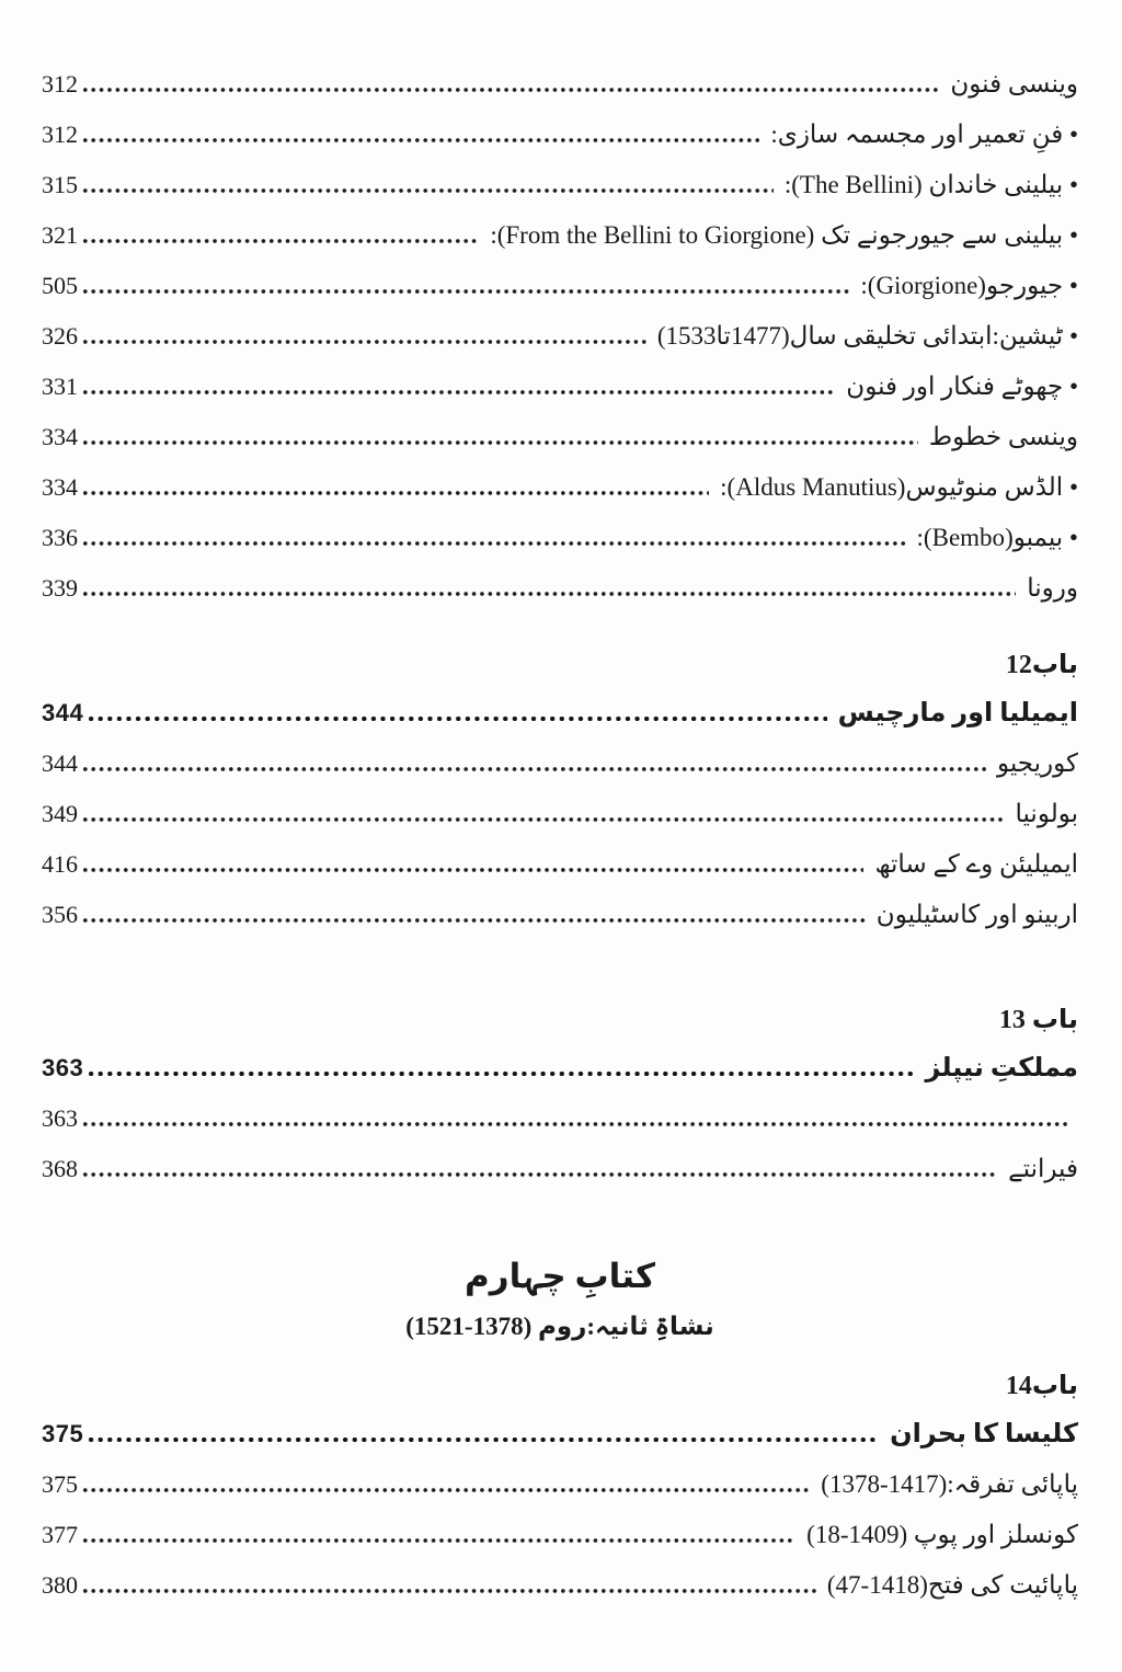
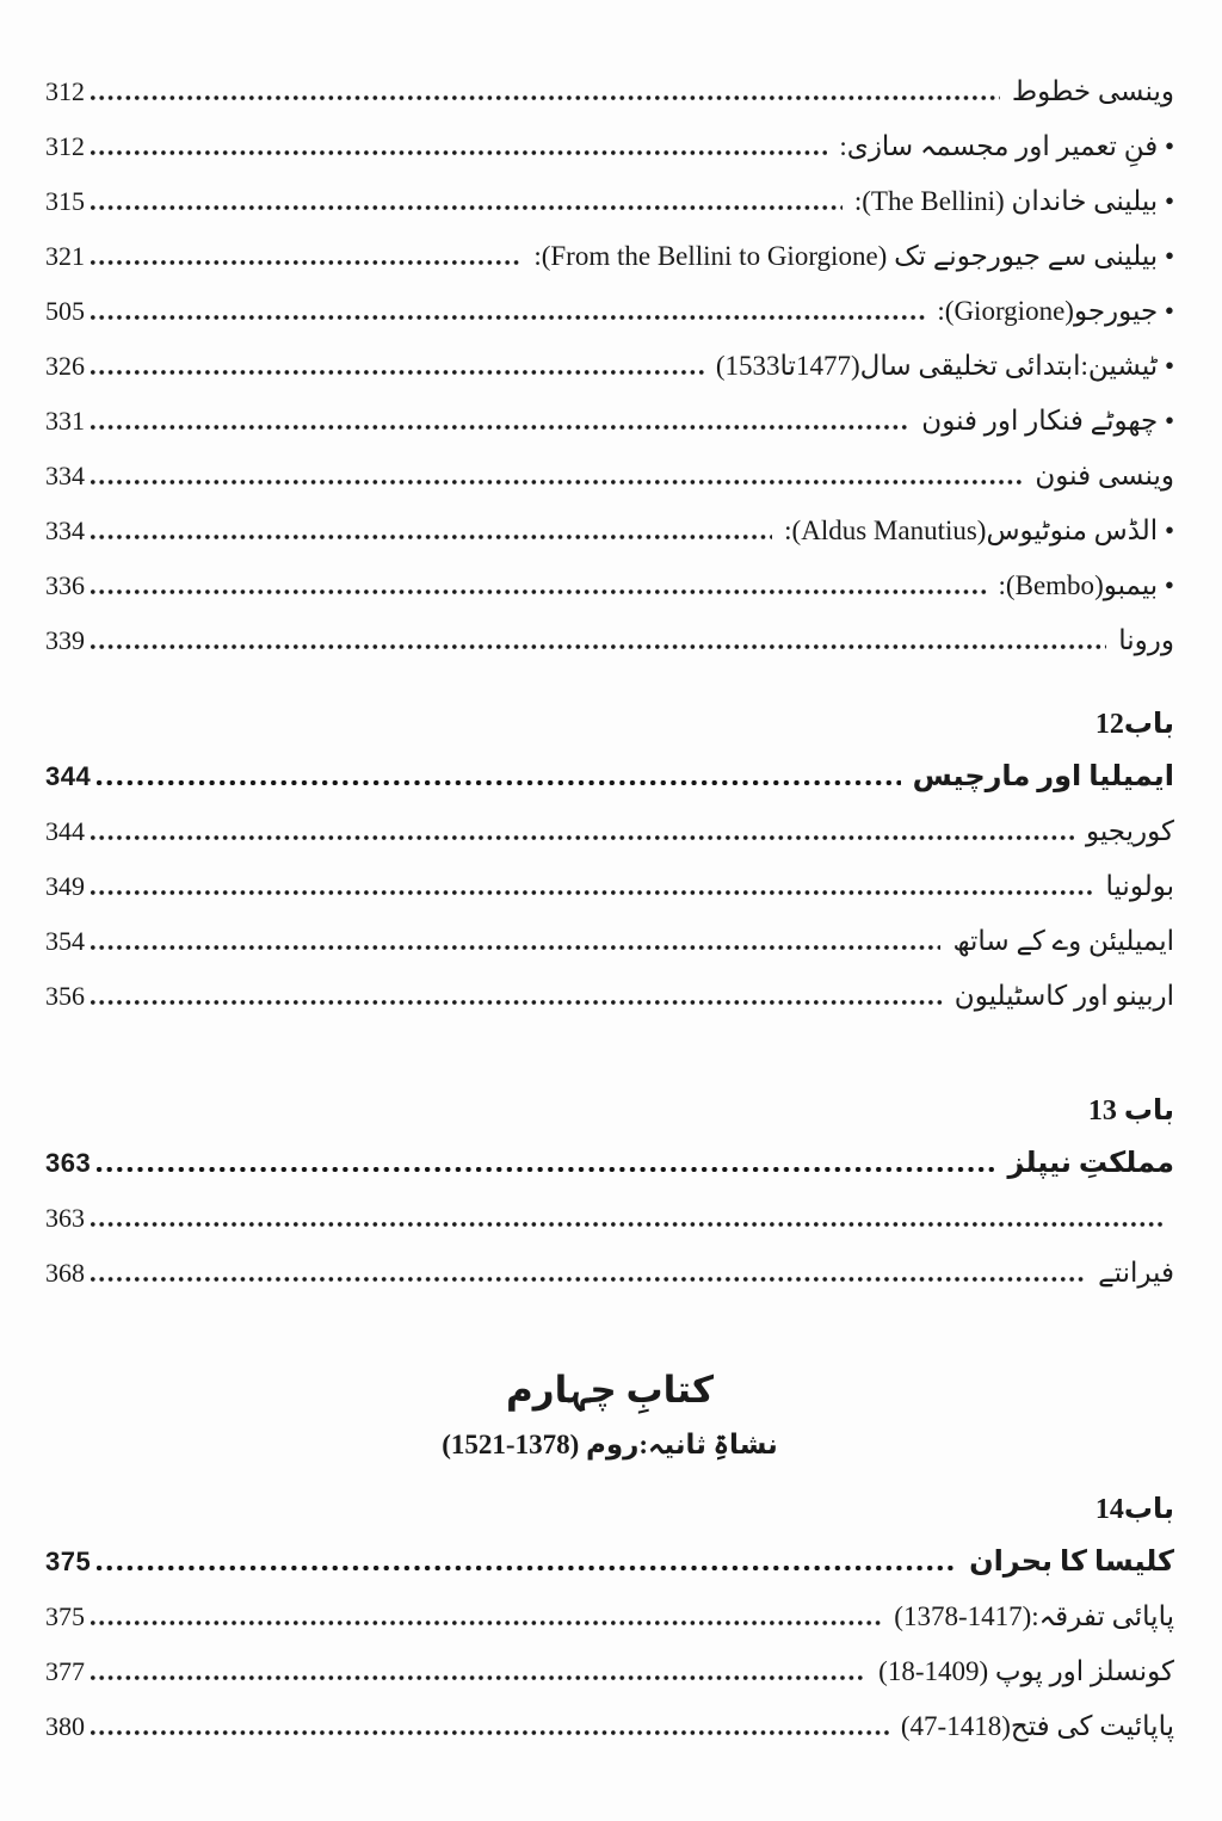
  312
- وینسی فنون
+ وینسی خطوط
  312
  • فنِ تعمیر اور مجسمہ سازی:
  315
  • بیلینی خاندان (The Bellini):
  321
  • بیلینی سے جیورجونے تک (From the Bellini to Giorgione):
  505
  • جیورجو(Giorgione):
  326
  • ٹیشین:ابتدائی تخلیقی سال(1477تا1533)
  331
  • چھوٹے فنکار اور فنون
  334
- وینسی خطوط
+ وینسی فنون
  334
  • الڈس منوٹیوس(Aldus Manutius):
  336
  • بیمبو(Bembo):
  339
  ورونا
  باب12
  344
  ایمیلیا اور مارچیس
  344
  کوریجیو
  349
  بولونیا
- 416
+ 354
  ایمیلیئن وے کے ساتھ
  356
  اربینو اور کاسٹیلیون
  باب 13
  363
  مملکتِ نیپلز
  363
  368
  فیرانتے
  کتابِ چہارم
  نشاۃِ ثانیہ:روم (1378-1521)
  باب14
  375
  کلیسا کا بحران
  375
  پاپائی تفرقہ:(1417-1378)
  377
  کونسلز اور پوپ (1409-18)
  380
  پاپائیت کی فتح(1418-47)
